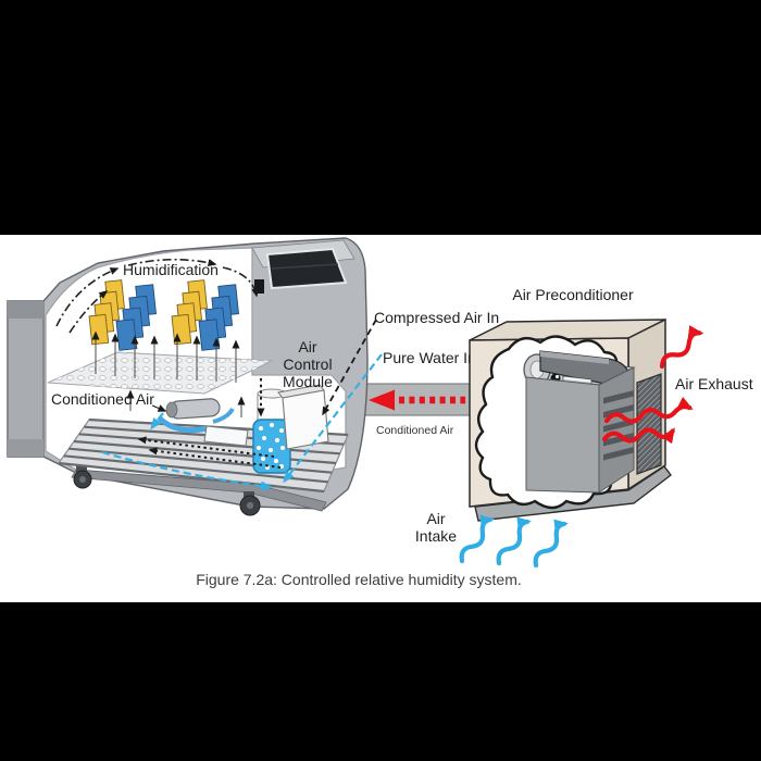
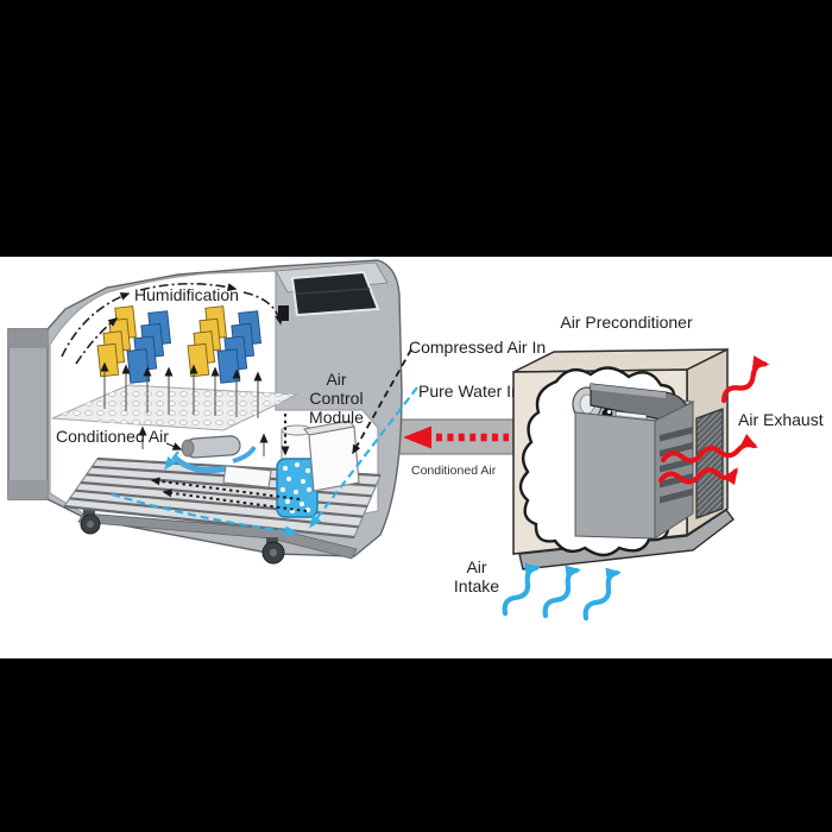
  Humidification
  Conditioned Air
  Air
  Control
  Module
  Compressed Air In
  Pure Water I
  Conditioned Air
  Air Preconditioner
  Air Exhaust
  Air
  Intake
- Figure 7.2a: Controlled relative humidity system.
